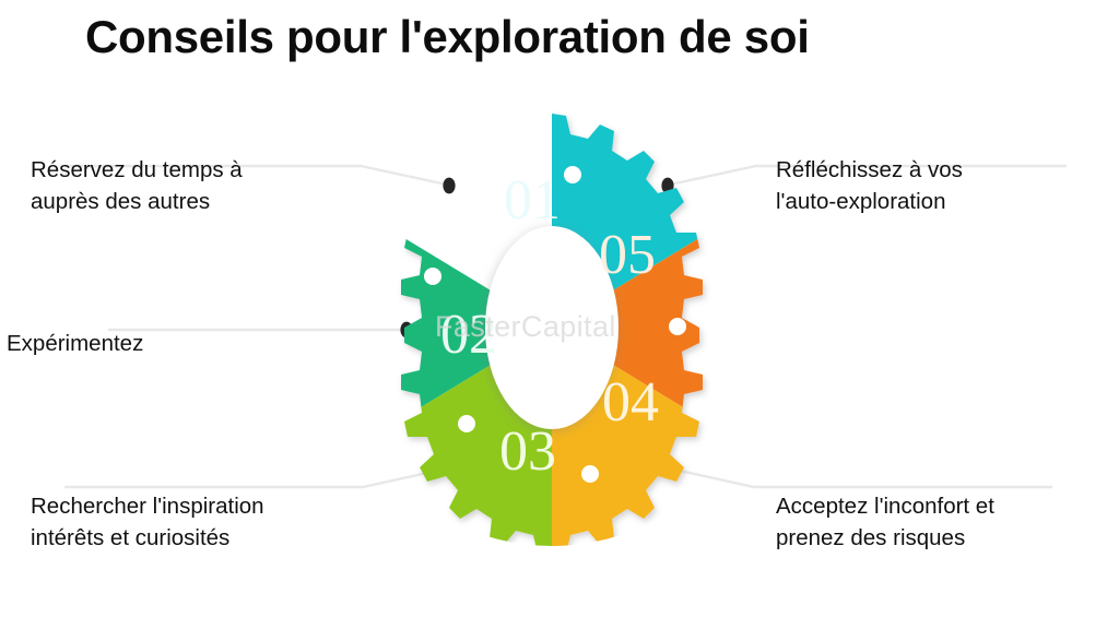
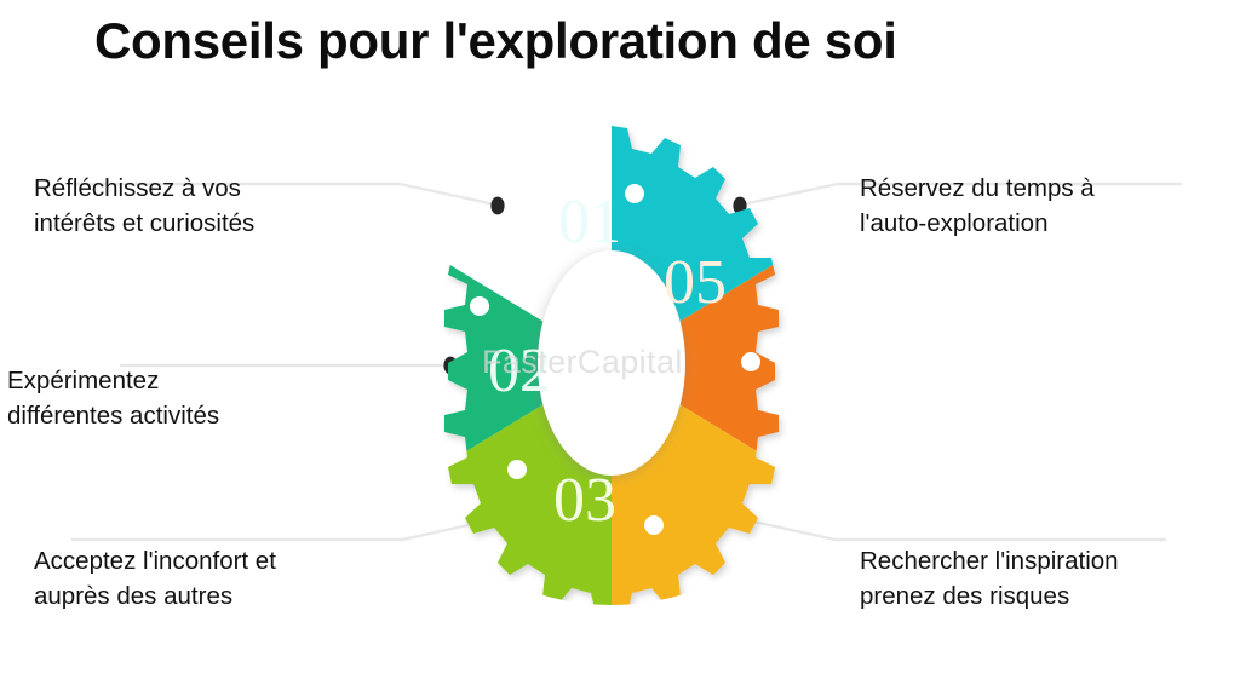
  Conseils pour l'exploration de soi
  01
  02
  03
- 04
  05
  FasterCapital
- Réservez du temps à
+ Réfléchissez à vos
- auprès des autres
+ intérêts et curiosités
  Expérimentez
+ différentes activités
- Rechercher l'inspiration
+ Acceptez l'inconfort et
- intérêts et curiosités
+ auprès des autres
- Acceptez l'inconfort et
+ Rechercher l'inspiration
  prenez des risques
- Réfléchissez à vos
+ Réservez du temps à
  l'auto-exploration
